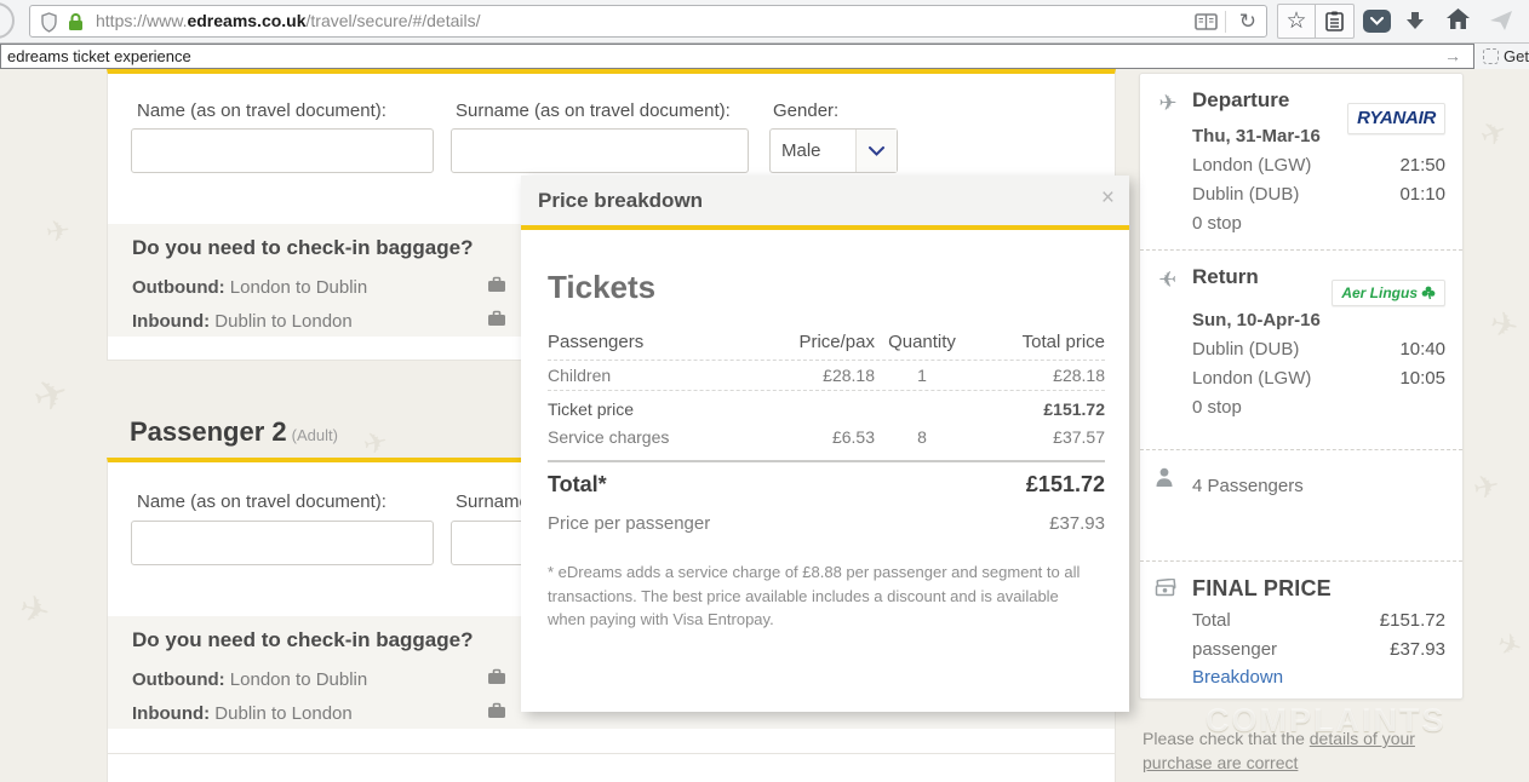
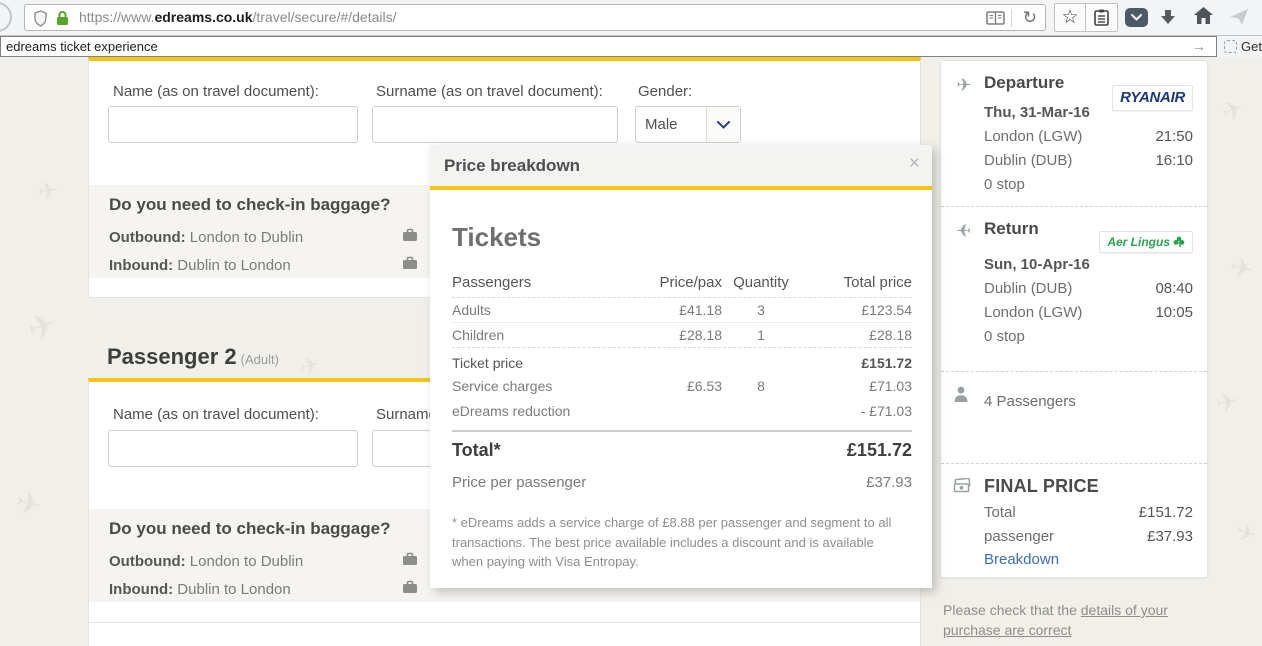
  https://www.edreams.co.uk/travel/secure/#/details/
  ↻
  ☆
  edreams ticket experience
  →
  Get
- COMPLAINTS
  Name (as on travel document):
  Surname (as on travel document):
  Gender:
  Male
  Do you need to check-in baggage?
  Outbound: London to Dublin
  Inbound: Dublin to London
  Passenger 2 (Adult)
  Name (as on travel document):
  Do you need to check-in baggage?
  Outbound: London to Dublin
  Inbound: Dublin to London
  Price breakdown
  ×
  Tickets
  Passengers
  Price/pax
  Quantity
  Total price
+ Adults
+ £41.18
+ 3
+ £123.54
  Children
  £28.18
  1
  £28.18
  Ticket price
  £151.72
  Service charges
  £6.53
  8
- £37.57
+ £71.03
+ eDreams reduction
+ - £71.03
  Total*
  £151.72
  Price per passenger
  £37.93
  * eDreams adds a service charge of £8.88 per passenger and segment to all transactions. The best price available includes a discount and is available when paying with Visa Entropay.
  ✈
  Departure
  RYANAIR
  Thu, 31-Mar-16
  London (LGW)
  21:50
  Dublin (DUB)
- 01:10
+ 16:10
  0 stop
  Return
  Aer Lingus
  Sun, 10-Apr-16
  Dublin (DUB)
- 10:40
+ 08:40
  London (LGW)
  10:05
  0 stop
  4 Passengers
  FINAL PRICE
  Total
  £151.72
  passenger
  £37.93
  Breakdown
  Please check that the details of your purchase are correct
